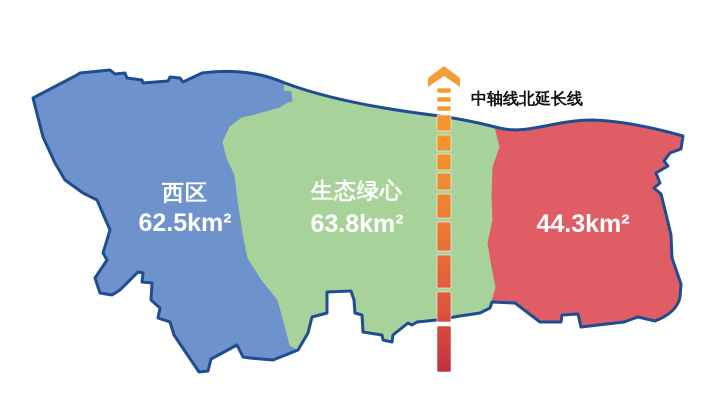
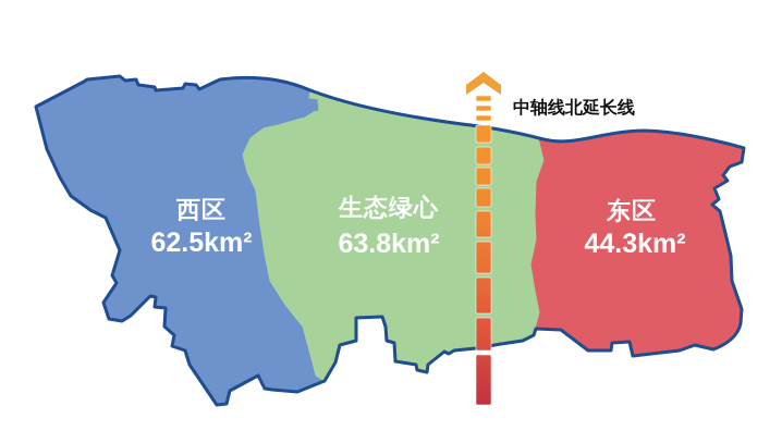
  中轴线北延长线
  西区
  62.5km²
  生态绿心
  63.8km²
+ 东区
  44.3km²
